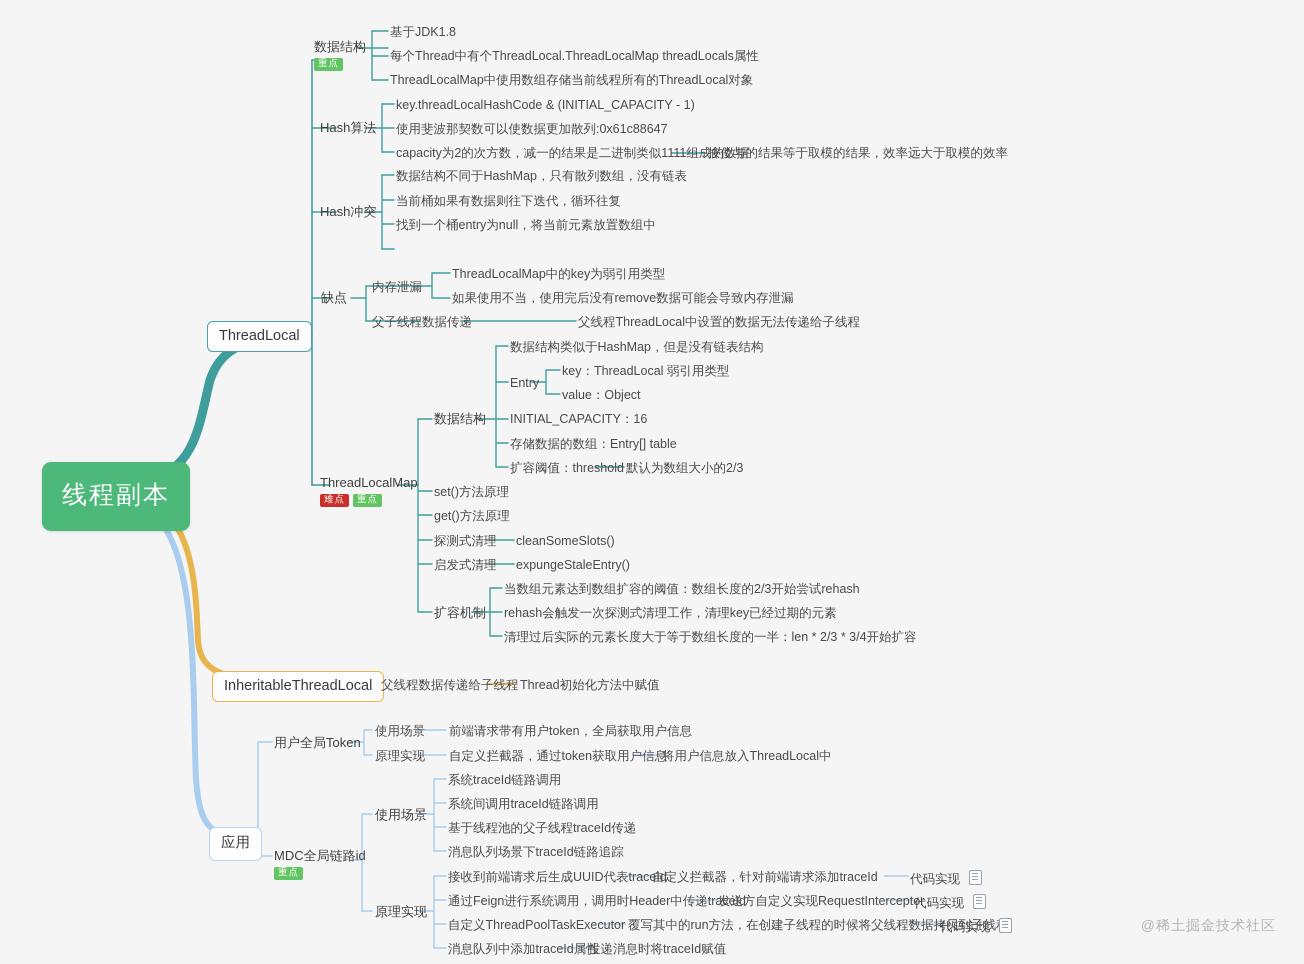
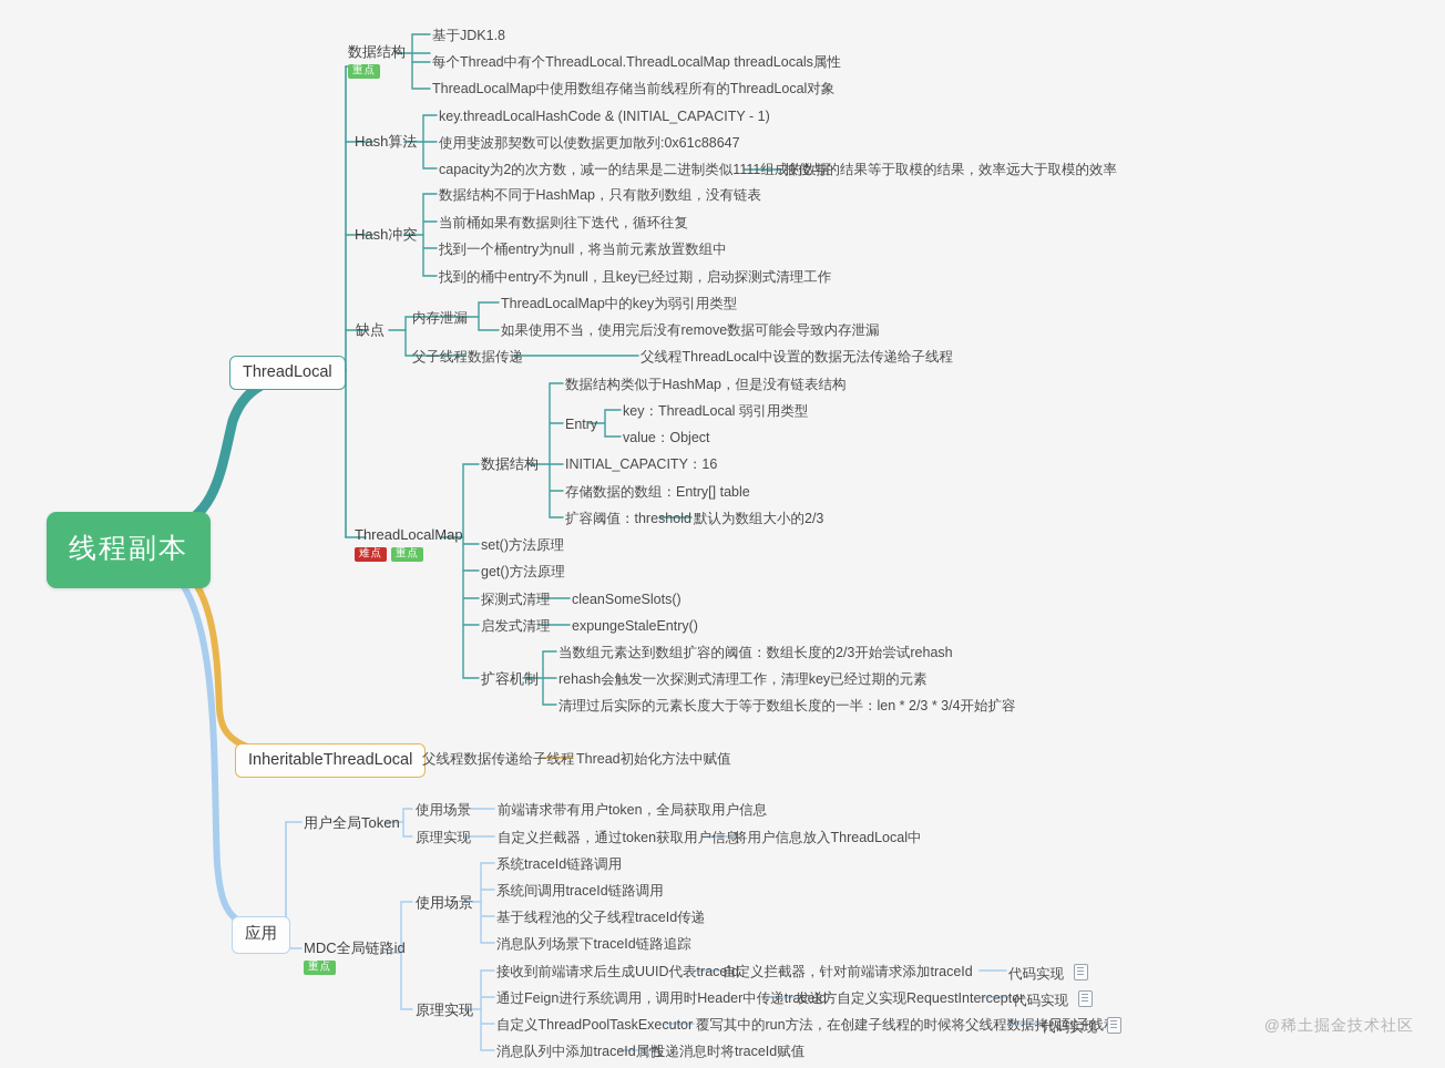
  线程副本
  ThreadLocal
  数据结构
  重点
  基于JDK1.8
  每个Thread中有个ThreadLocal.ThreadLocalMap threadLocals属性
  ThreadLocalMap中使用数组存储当前线程所有的ThreadLocal对象
  Hash算法
  key.threadLocalHashCode & (INITIAL_CAPACITY - 1)
  使用斐波那契数可以使数据更加散列:0x61c88647
  capacity为2的次方数，减一的结果是二进制类似1111组成的数据
  按位与的结果等于取模的结果，效率远大于取模的效率
  Hash冲突
  数据结构不同于HashMap，只有散列数组，没有链表
  当前桶如果有数据则往下迭代，循环往复
  找到一个桶entry为null，将当前元素放置数组中
+ 找到的桶中entry不为null，且key已经过期，启动探测式清理工作
  缺点
  内存泄漏
  ThreadLocalMap中的key为弱引用类型
  如果使用不当，使用完后没有remove数据可能会导致内存泄漏
  父子线程数据传递
  父线程ThreadLocal中设置的数据无法传递给子线程
  ThreadLocalMap
  难点
  重点
  数据结构
  数据结构类似于HashMap，但是没有链表结构
  Entry
  key：ThreadLocal 弱引用类型
  value：Object
  INITIAL_CAPACITY：16
  存储数据的数组：Entry[] table
  扩容阈值：threshold
  默认为数组大小的2/3
  set()方法原理
  get()方法原理
  探测式清理
  cleanSomeSlots()
  启发式清理
  expungeStaleEntry()
  扩容机制
  当数组元素达到数组扩容的阈值：数组长度的2/3开始尝试rehash
  rehash会触发一次探测式清理工作，清理key已经过期的元素
  清理过后实际的元素长度大于等于数组长度的一半：len * 2/3 * 3/4开始扩容
  InheritableThreadLocal
  父线程数据传递给子线程
  Thread初始化方法中赋值
  应用
  用户全局Token
  使用场景
  前端请求带有用户token，全局获取用户信息
  原理实现
  自定义拦截器，通过token获取用户信息
  将用户信息放入ThreadLocal中
  MDC全局链路id
  重点
  使用场景
  系统traceId链路调用
  系统间调用traceId链路调用
  基于线程池的父子线程traceId传递
  消息队列场景下traceId链路追踪
  原理实现
  接收到前端请求后生成UUID代表traceId
  自定义拦截器，针对前端请求添加traceId
  代码实现
  通过Feign进行系统调用，调用时Header中传递traceId
  发送方自定义实现RequestInterceptor
  代码实现
  自定义ThreadPoolTaskExecutor
  覆写其中的run方法，在创建子线程的时候将父线程数据拷贝到子线
  代码实现
  消息队列中添加traceId属性
  投递消息时将traceId赋值
  @稀土掘金技术社区
